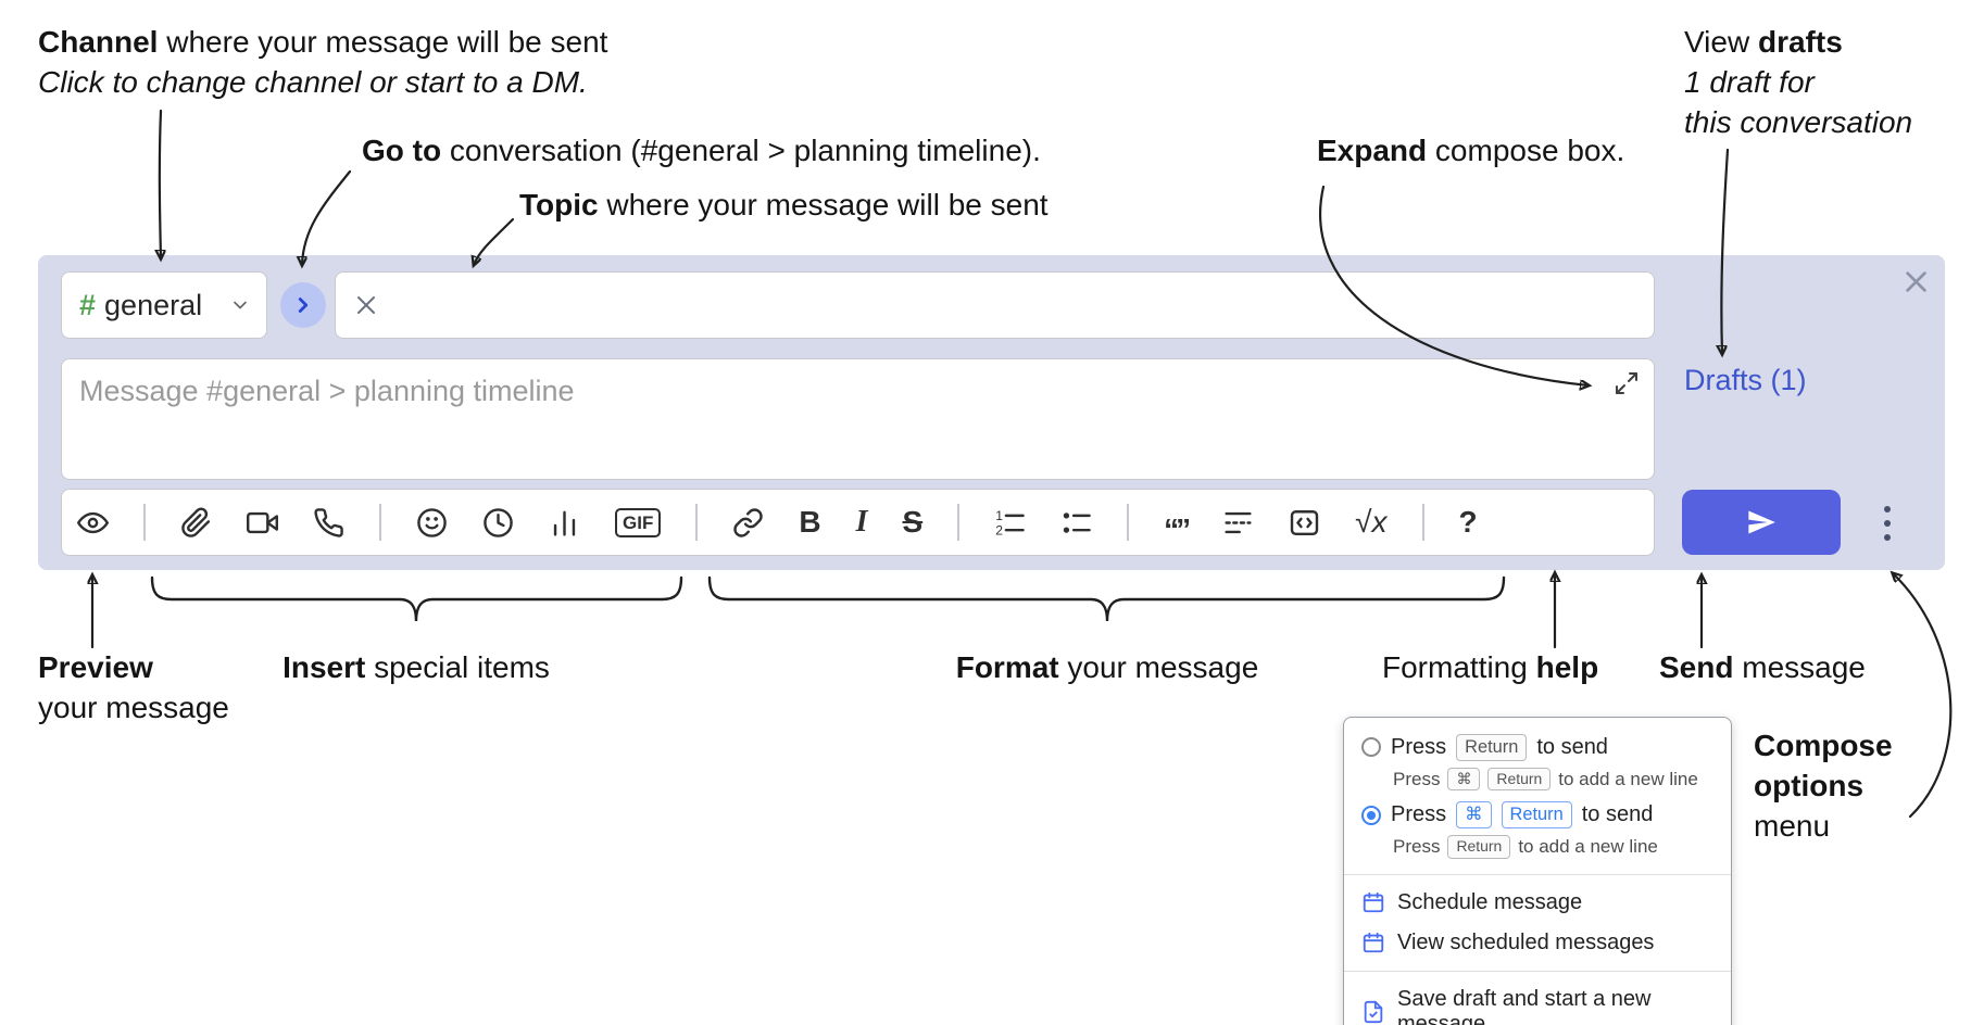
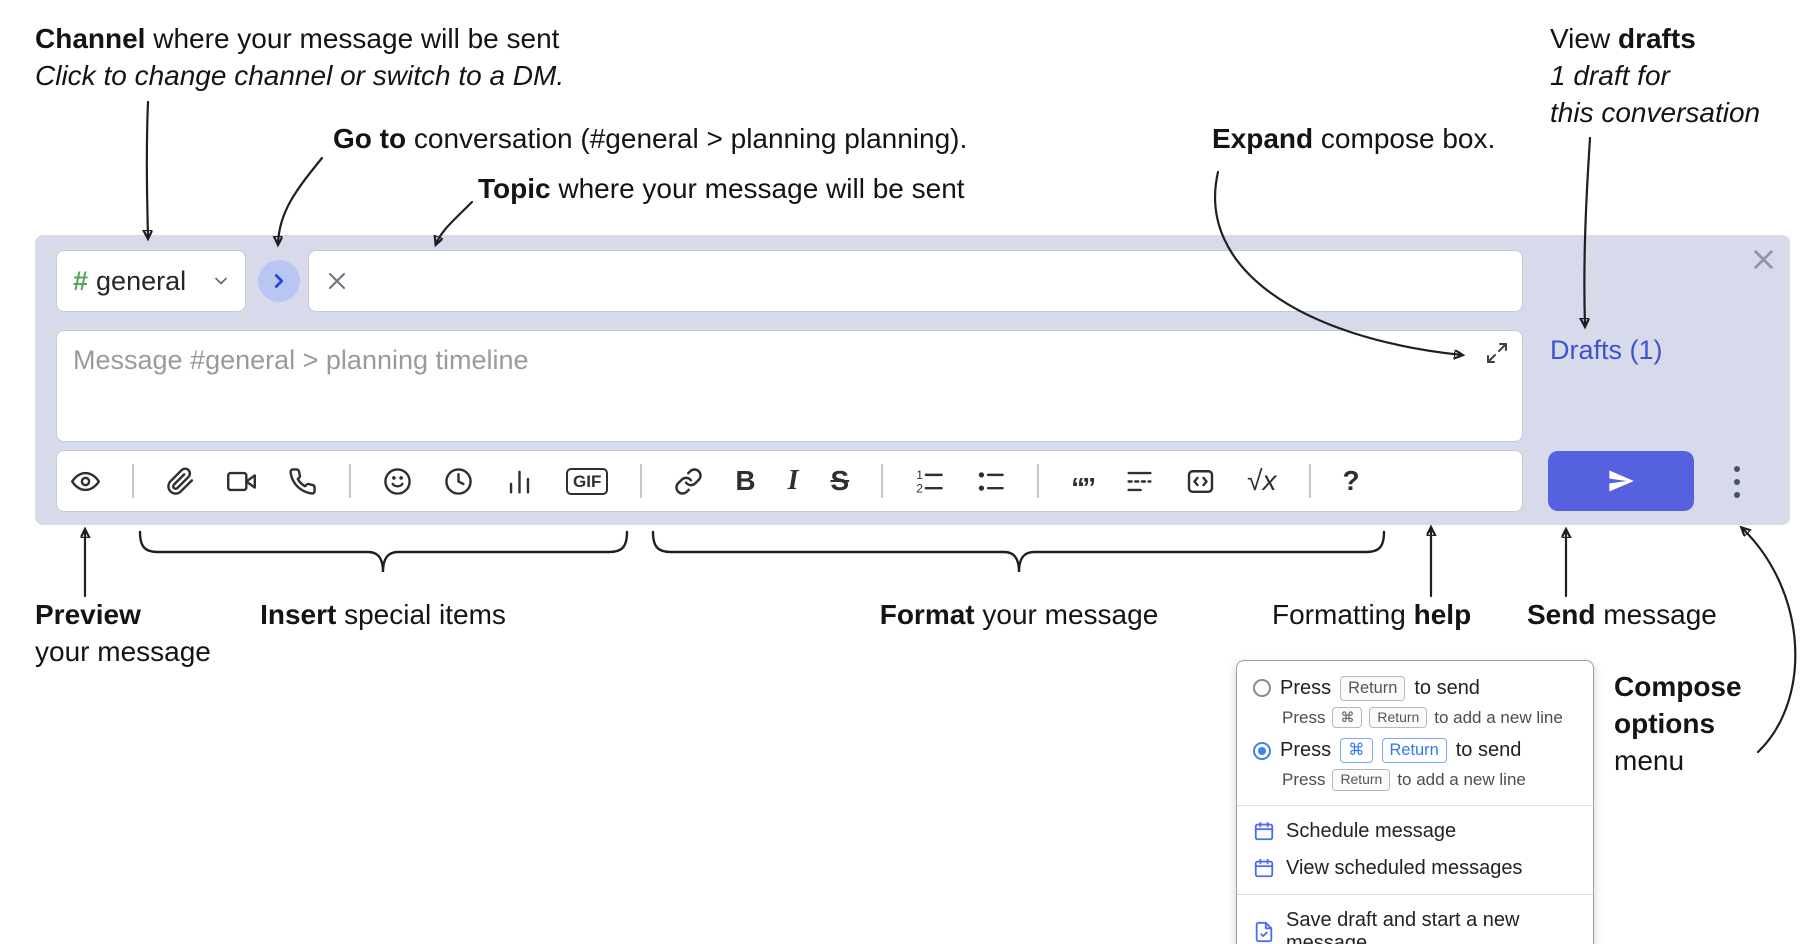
  Channel where your message will be sent
- Click to change channel or start to a DM.
+ Click to change channel or switch to a DM.
- Go to conversation (#general > planning timeline).
+ Go to conversation (#general > planning planning).
  Topic where your message will be sent
  Expand compose box.
  View drafts
  1 draft for
  this conversation
  #
  general
  Message #general > planning timeline
  Drafts (1)
  GIF
  B
  I
  S
  1
  2
  “”
  √x
  ?
  Preview
  your message
  Insert special items
  Format your message
  Formatting help
  Send message
  Compose
  options
  menu
  Press
  Return
  to send
  Press
  ⌘
  Return
  to add a new line
  Press
  ⌘
  Return
  to send
  Press
  Return
  to add a new line
  Schedule message
  View scheduled messages
  Save draft and start a new message
